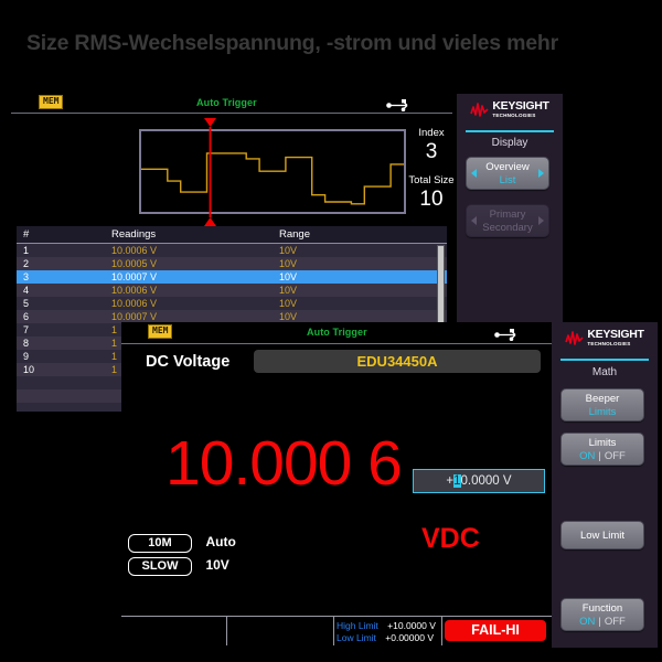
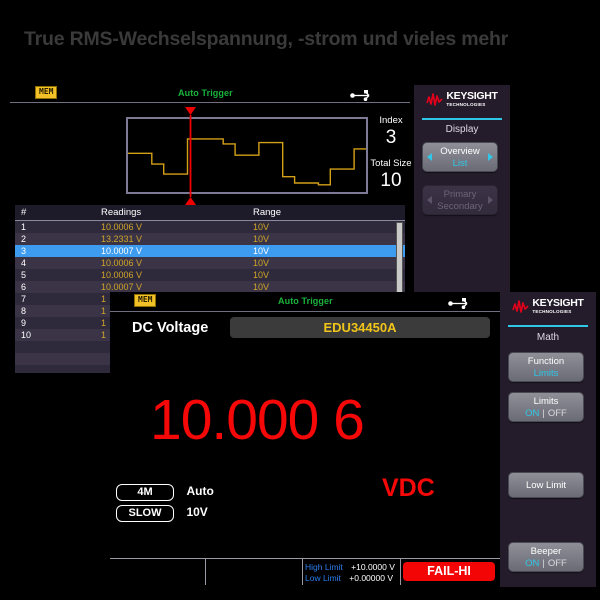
- Size RMS-Wechselspannung, -strom und vieles mehr
+ True RMS-Wechselspannung, -strom und vieles mehr
  MEM
  Auto Trigger
  Index
  3
  Total Size
  10
  #
  Readings
  Range
  1
  10.0006 V
  10V
  2
- 10.0005 V
+ 13.2331 V
  10V
  3
  10.0007 V
  10V
  4
  10.0006 V
  10V
  5
  10.0006 V
  10V
  6
  10.0007 V
  10V
  7
  1
  8
  1
  9
  1
  10
  1
  KEYSIGHT
  Display
  Overview
  List
  Primary
  Secondary
  MEM
  Auto Trigger
  DC Voltage
  EDU34450A
  10.000 6
  VDC
- +10.0000 V
- 10M Auto
+ 4M Auto
  SLOW 10V
  High Limit +10.0000 V
  Low Limit +0.00000 V
  FAIL-HI
  KEYSIGHT
  Math
- Beeper
+ Function
  Limits
  Limits
  ON | OFF
  Low Limit
- Function
+ Beeper
  ON | OFF
